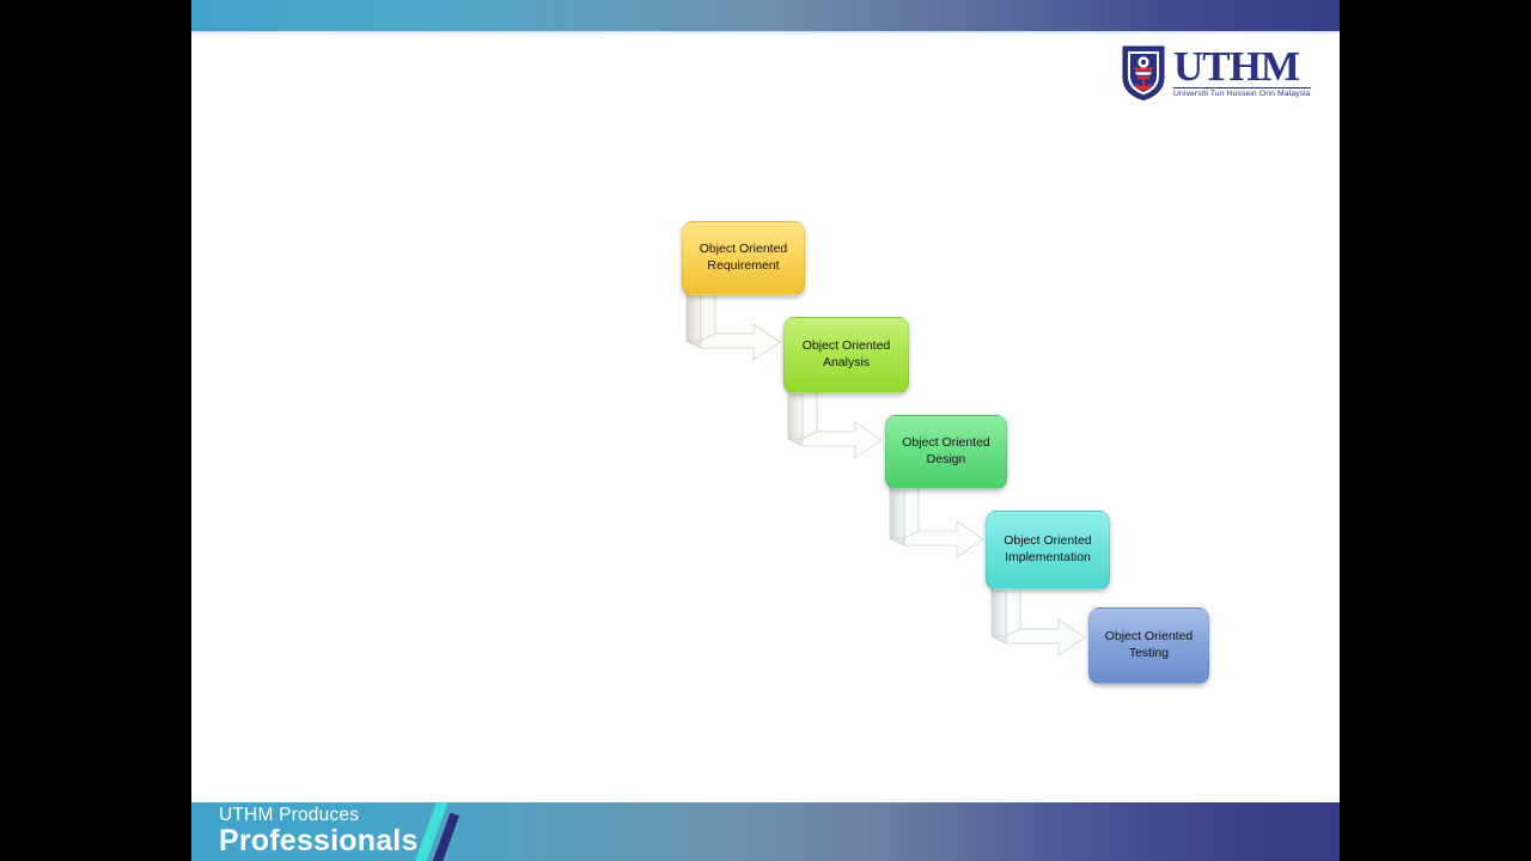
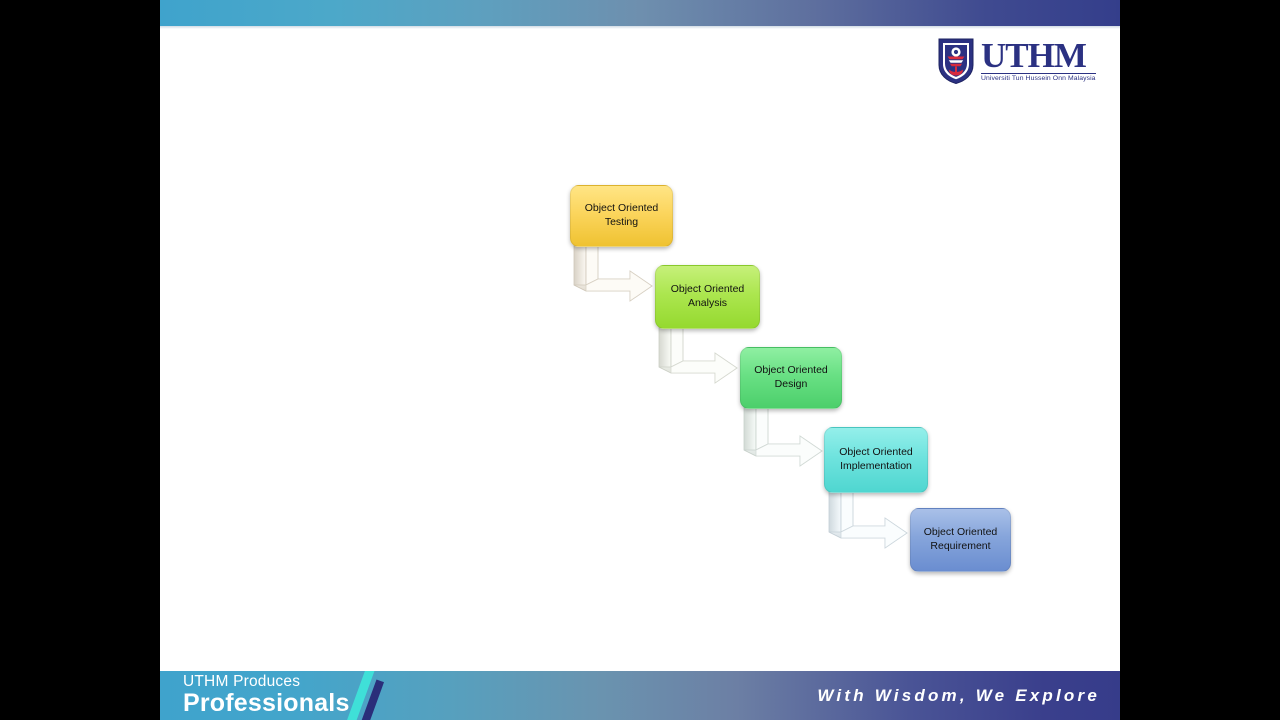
  UTHM
  Object Oriented
- Requirement
+ Testing
  Object Oriented
  Analysis
  Object Oriented
  Design
  Object Oriented
  Implementation
  Object Oriented
- Testing
+ Requirement
  UTHM Produces
  Professionals
+ With Wisdom, We Explore
